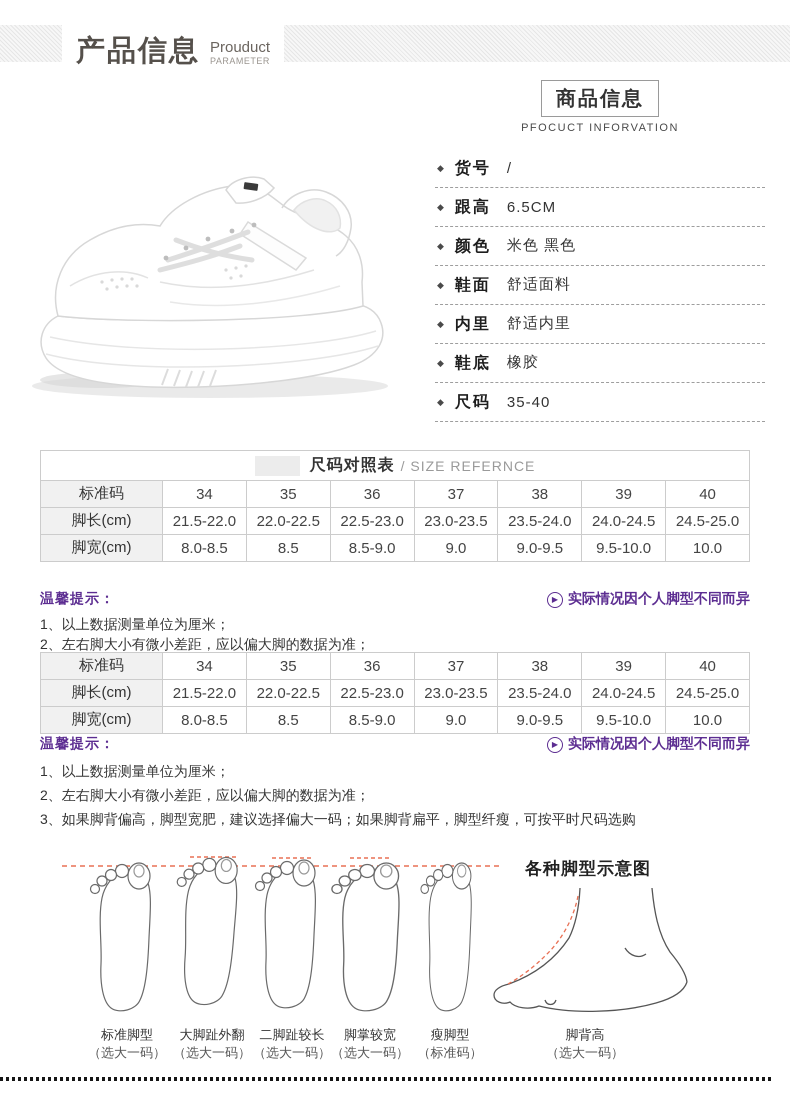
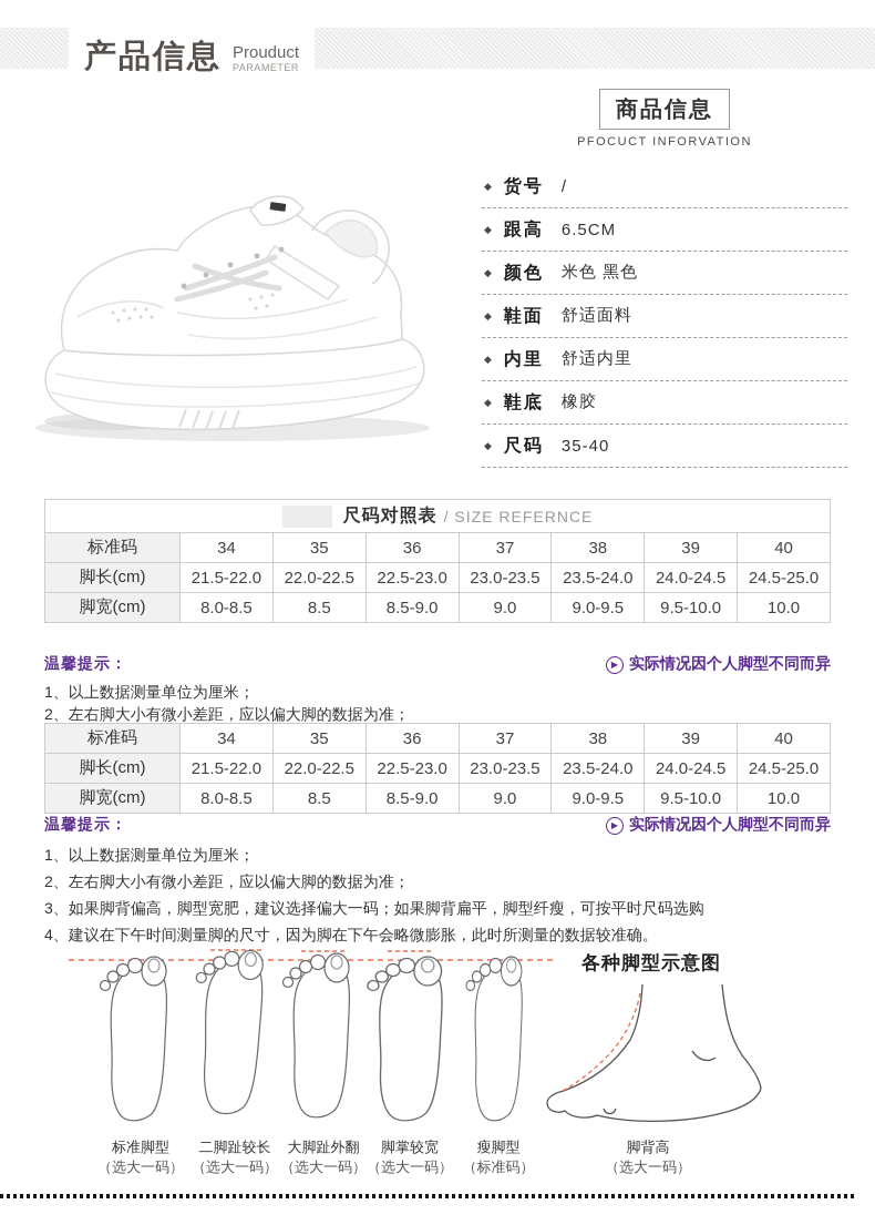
  产品信息
  Prouduct
  PARAMETER
  商品信息
  PFOCUCT INFORVATION
  ◆
  货号
  /
  ◆
  跟高
  6.5CM
  ◆
  颜色
  米色 黑色
  ◆
  鞋面
  舒适面料
  ◆
  内里
  舒适内里
  ◆
  鞋底
  橡胶
  ◆
  尺码
  35-40
  尺码对照表 / SIZE REFERNCE
  标准码	34	35	36	37	38	39	40
  脚长(cm)	21.5-22.0	22.0-22.5	22.5-23.0	23.0-23.5	23.5-24.0	24.0-24.5	24.5-25.0
  脚宽(cm)	8.0-8.5	8.5	8.5-9.0	9.0	9.0-9.5	9.5-10.0	10.0
  温馨提示：
  ▶
  实际情况因个人脚型不同而异
  1、以上数据测量单位为厘米；
  2、左右脚大小有微小差距，应以偏大脚的数据为准；
  标准码	34	35	36	37	38	39	40
  脚长(cm)	21.5-22.0	22.0-22.5	22.5-23.0	23.0-23.5	23.5-24.0	24.0-24.5	24.5-25.0
  脚宽(cm)	8.0-8.5	8.5	8.5-9.0	9.0	9.0-9.5	9.5-10.0	10.0
  温馨提示：
  ▶
  实际情况因个人脚型不同而异
  1、以上数据测量单位为厘米；
  2、左右脚大小有微小差距，应以偏大脚的数据为准；
  3、如果脚背偏高，脚型宽肥，建议选择偏大一码；如果脚背扁平，脚型纤瘦，可按平时尺码选购
+ 4、建议在下午时间测量脚的尺寸，因为脚在下午会略微膨胀，此时所测量的数据较准确。
  各种脚型示意图
  标准脚型
  （选大一码）
- 大脚趾外翻
+ 二脚趾较长
  （选大一码）
- 二脚趾较长
+ 大脚趾外翻
  （选大一码）
  脚掌较宽
  （选大一码）
  瘦脚型
  （标准码）
  脚背高
  （选大一码）
